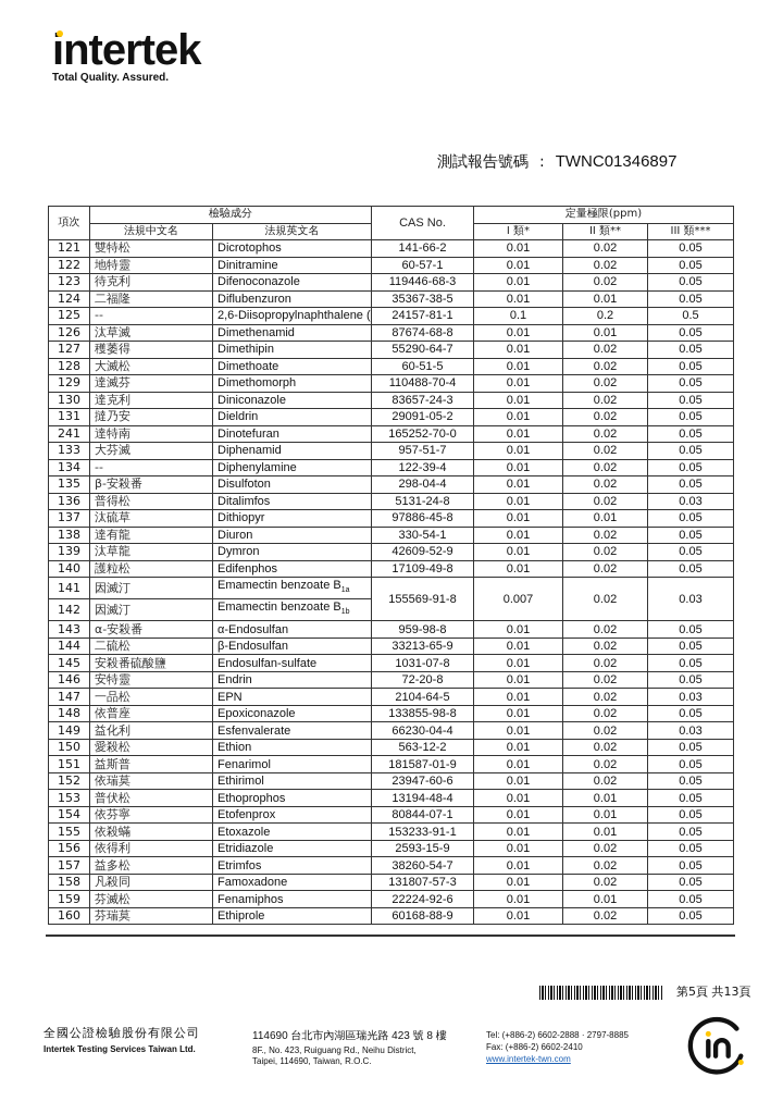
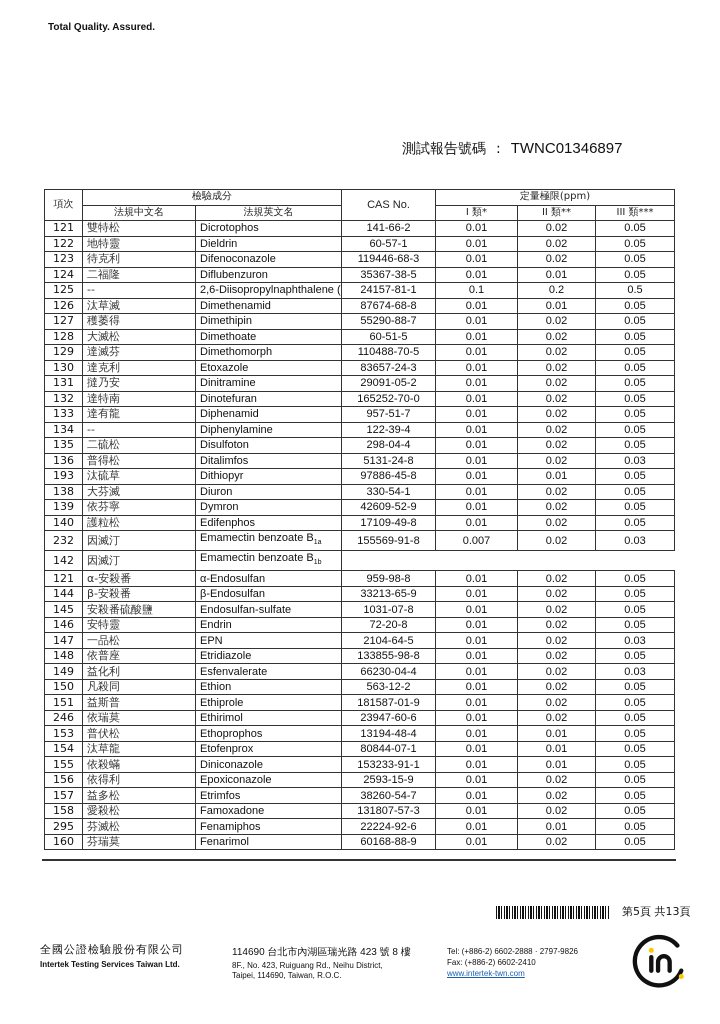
- intertek
  Total Quality. Assured.
  測試報告號碼 : TWNC01346897
  項次	檢驗成分	CAS No.	定量極限(ppm)
  法規中文名	法規英文名	I 類*	II 類**	III 類***
  121	雙特松	Dicrotophos	141-66-2	0.01	0.02	0.05
- 122	地特靈	Dinitramine	60-57-1	0.01	0.02	0.05
+ 122	地特靈	Dieldrin	60-57-1	0.01	0.02	0.05
  123	待克利	Difenoconazole	119446-68-3	0.01	0.02	0.05
  124	二福隆	Diflubenzuron	35367-38-5	0.01	0.01	0.05
  125	--	2,6-Diisopropylnaphthalene (	24157-81-1	0.1	0.2	0.5
  126	汰草滅	Dimethenamid	87674-68-8	0.01	0.01	0.05
- 127	穫萎得	Dimethipin	55290-64-7	0.01	0.02	0.05
+ 127	穫萎得	Dimethipin	55290-88-7	0.01	0.02	0.05
  128	大滅松	Dimethoate	60-51-5	0.01	0.02	0.05
- 129	達滅芬	Dimethomorph	110488-70-4	0.01	0.02	0.05
+ 129	達滅芬	Dimethomorph	110488-70-5	0.01	0.02	0.05
- 130	達克利	Diniconazole	83657-24-3	0.01	0.02	0.05
+ 130	達克利	Etoxazole	83657-24-3	0.01	0.02	0.05
- 131	撻乃安	Dieldrin	29091-05-2	0.01	0.02	0.05
+ 131	撻乃安	Dinitramine	29091-05-2	0.01	0.02	0.05
- 241	達特南	Dinotefuran	165252-70-0	0.01	0.02	0.05
+ 132	達特南	Dinotefuran	165252-70-0	0.01	0.02	0.05
- 133	大芬滅	Diphenamid	957-51-7	0.01	0.02	0.05
+ 133	達有龍	Diphenamid	957-51-7	0.01	0.02	0.05
  134	--	Diphenylamine	122-39-4	0.01	0.02	0.05
- 135	β-安殺番	Disulfoton	298-04-4	0.01	0.02	0.05
+ 135	二硫松	Disulfoton	298-04-4	0.01	0.02	0.05
  136	普得松	Ditalimfos	5131-24-8	0.01	0.02	0.03
- 137	汰硫草	Dithiopyr	97886-45-8	0.01	0.01	0.05
+ 193	汰硫草	Dithiopyr	97886-45-8	0.01	0.01	0.05
- 138	達有龍	Diuron	330-54-1	0.01	0.02	0.05
+ 138	大芬滅	Diuron	330-54-1	0.01	0.02	0.05
- 139	汰草龍	Dymron	42609-52-9	0.01	0.02	0.05
+ 139	依芬寧	Dymron	42609-52-9	0.01	0.02	0.05
  140	護粒松	Edifenphos	17109-49-8	0.01	0.02	0.05
- 141	因滅汀	Emamectin benzoate B	155569-91-8	0.007	0.02	0.03
+ 232	因滅汀	Emamectin benzoate B	155569-91-8	0.007	0.02	0.03
  142	因滅汀	Emamectin benzoate B
- 143	α-安殺番	α-Endosulfan	959-98-8	0.01	0.02	0.05
+ 121	α-安殺番	α-Endosulfan	959-98-8	0.01	0.02	0.05
- 144	二硫松	β-Endosulfan	33213-65-9	0.01	0.02	0.05
+ 144	β-安殺番	β-Endosulfan	33213-65-9	0.01	0.02	0.05
  145	安殺番硫酸鹽	Endosulfan-sulfate	1031-07-8	0.01	0.02	0.05
  146	安特靈	Endrin	72-20-8	0.01	0.02	0.05
  147	一品松	EPN	2104-64-5	0.01	0.02	0.03
- 148	依普座	Epoxiconazole	133855-98-8	0.01	0.02	0.05
+ 148	依普座	Etridiazole	133855-98-8	0.01	0.02	0.05
  149	益化利	Esfenvalerate	66230-04-4	0.01	0.02	0.03
- 150	愛殺松	Ethion	563-12-2	0.01	0.02	0.05
+ 150	凡殺同	Ethion	563-12-2	0.01	0.02	0.05
- 151	益斯普	Fenarimol	181587-01-9	0.01	0.02	0.05
+ 151	益斯普	Ethiprole	181587-01-9	0.01	0.02	0.05
- 152	依瑞莫	Ethirimol	23947-60-6	0.01	0.02	0.05
+ 246	依瑞莫	Ethirimol	23947-60-6	0.01	0.02	0.05
  153	普伏松	Ethoprophos	13194-48-4	0.01	0.01	0.05
- 154	依芬寧	Etofenprox	80844-07-1	0.01	0.01	0.05
+ 154	汰草龍	Etofenprox	80844-07-1	0.01	0.01	0.05
- 155	依殺蟎	Etoxazole	153233-91-1	0.01	0.01	0.05
+ 155	依殺蟎	Diniconazole	153233-91-1	0.01	0.01	0.05
- 156	依得利	Etridiazole	2593-15-9	0.01	0.02	0.05
+ 156	依得利	Epoxiconazole	2593-15-9	0.01	0.02	0.05
  157	益多松	Etrimfos	38260-54-7	0.01	0.02	0.05
- 158	凡殺同	Famoxadone	131807-57-3	0.01	0.02	0.05
+ 158	愛殺松	Famoxadone	131807-57-3	0.01	0.02	0.05
- 159	芬滅松	Fenamiphos	22224-92-6	0.01	0.01	0.05
+ 295	芬滅松	Fenamiphos	22224-92-6	0.01	0.01	0.05
- 160	芬瑞莫	Ethiprole	60168-88-9	0.01	0.02	0.05
+ 160	芬瑞莫	Fenarimol	60168-88-9	0.01	0.02	0.05
  第5頁 共13頁
  全國公證檢驗股份有限公司
  Intertek Testing Services Taiwan Ltd.
  114690 台北市內湖區瑞光路 423 號 8 樓
  8F., No. 423, Ruiguang Rd., Neihu District,
  Taipei, 114690, Taiwan, R.O.C.
- Tel: (+886-2) 6602-2888 · 2797-8885
+ Tel: (+886-2) 6602-2888 · 2797-9826
  Fax: (+886-2) 6602-2410
  www.intertek-twn.com
